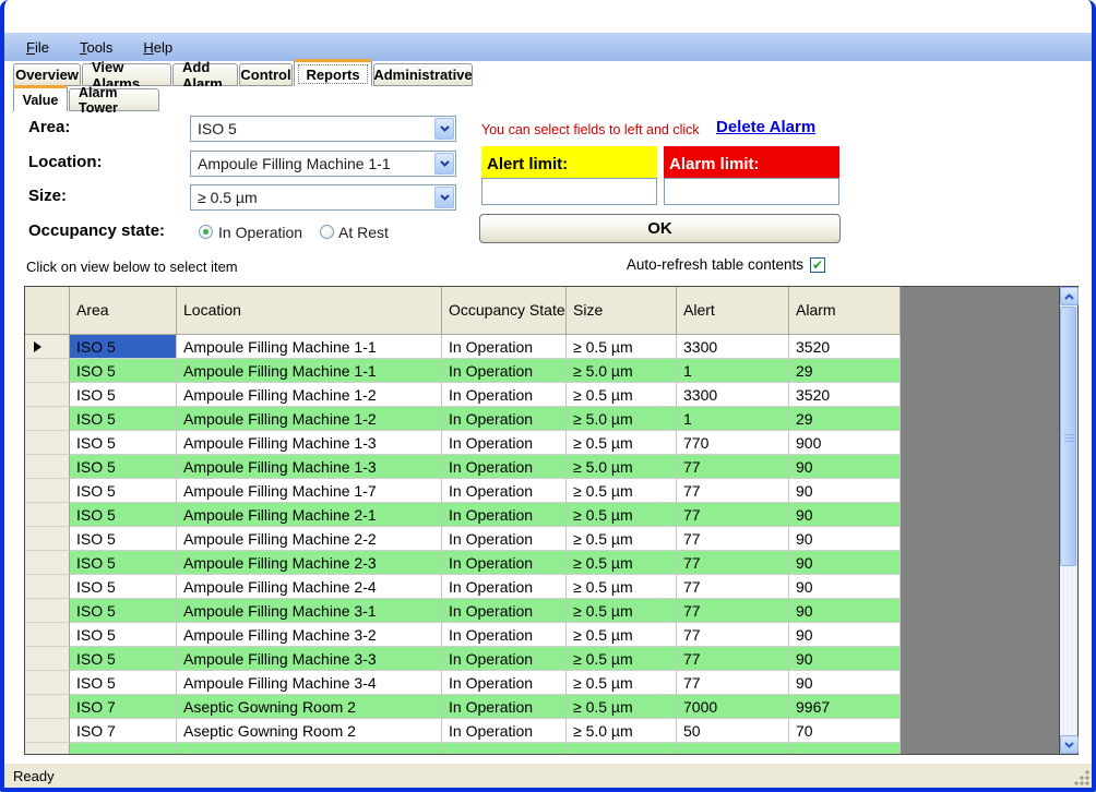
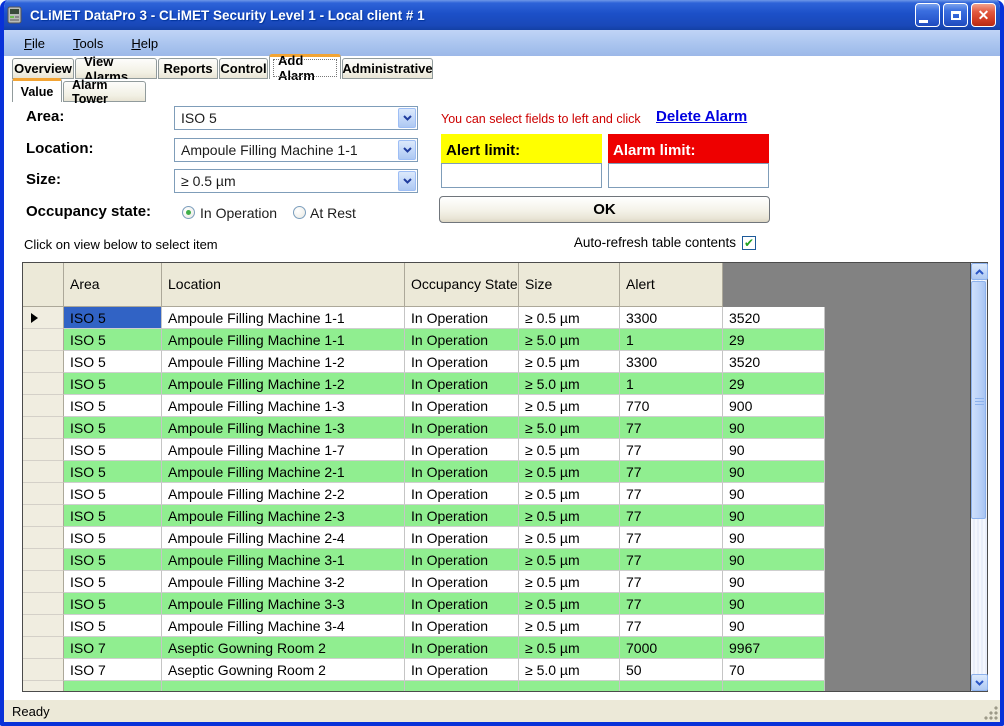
+ CLiMET DataPro 3 - CLiMET Security Level 1 - Local client # 1
+ ✕
  File
  Tools
  Help
  Overview
  View Alarms
- Add Alarm
+ Reports
  Control
- Reports
+ Add Alarm
  Administrative
  Value
  Alarm Tower
  Area:
  ISO 5
  Location:
  Ampoule Filling Machine 1-1
  Size:
  ≥ 0.5 µm
  Occupancy state:
  In Operation
  At Rest
  Click on view below to select item
  You can select fields to left and click
  Delete Alarm
  Alert limit:
  Alarm limit:
  OK
  Auto-refresh table contents
  ✔
  Area
  Location
  Occupancy State
  Size
  Alert
- Alarm
  ISO 5
  Ampoule Filling Machine 1-1
  In Operation
  ≥ 0.5 µm
  3300
  3520
  ISO 5
  Ampoule Filling Machine 1-1
  In Operation
  ≥ 5.0 µm
  1
  29
  ISO 5
  Ampoule Filling Machine 1-2
  In Operation
  ≥ 0.5 µm
  3300
  3520
  ISO 5
  Ampoule Filling Machine 1-2
  In Operation
  ≥ 5.0 µm
  1
  29
  ISO 5
  Ampoule Filling Machine 1-3
  In Operation
  ≥ 0.5 µm
  770
  900
  ISO 5
  Ampoule Filling Machine 1-3
  In Operation
  ≥ 5.0 µm
  77
  90
  ISO 5
  Ampoule Filling Machine 1-7
  In Operation
  ≥ 0.5 µm
  77
  90
  ISO 5
  Ampoule Filling Machine 2-1
  In Operation
  ≥ 0.5 µm
  77
  90
  ISO 5
  Ampoule Filling Machine 2-2
  In Operation
  ≥ 0.5 µm
  77
  90
  ISO 5
  Ampoule Filling Machine 2-3
  In Operation
  ≥ 0.5 µm
  77
  90
  ISO 5
  Ampoule Filling Machine 2-4
  In Operation
  ≥ 0.5 µm
  77
  90
  ISO 5
  Ampoule Filling Machine 3-1
  In Operation
  ≥ 0.5 µm
  77
  90
  ISO 5
  Ampoule Filling Machine 3-2
  In Operation
  ≥ 0.5 µm
  77
  90
  ISO 5
  Ampoule Filling Machine 3-3
  In Operation
  ≥ 0.5 µm
  77
  90
  ISO 5
  Ampoule Filling Machine 3-4
  In Operation
  ≥ 0.5 µm
  77
  90
  ISO 7
  Aseptic Gowning Room 2
  In Operation
  ≥ 0.5 µm
  7000
  9967
  ISO 7
  Aseptic Gowning Room 2
  In Operation
  ≥ 5.0 µm
  50
  70
  Ready
